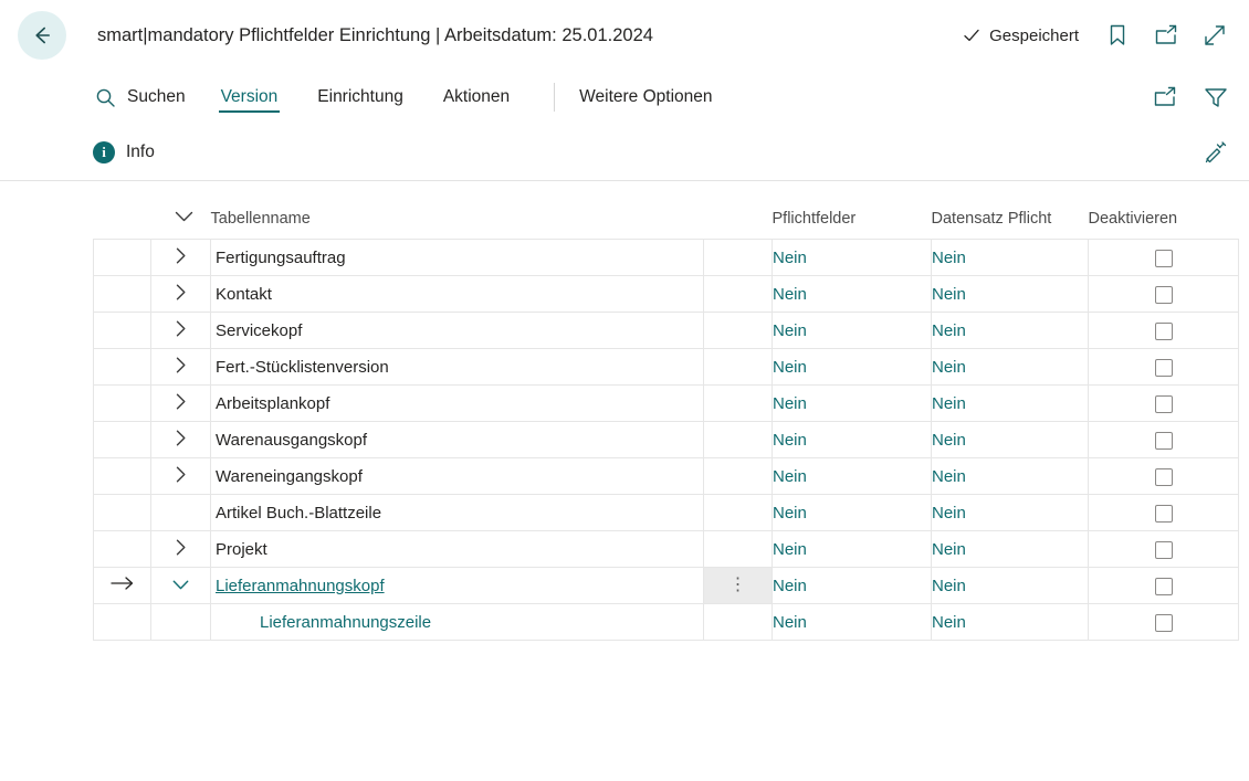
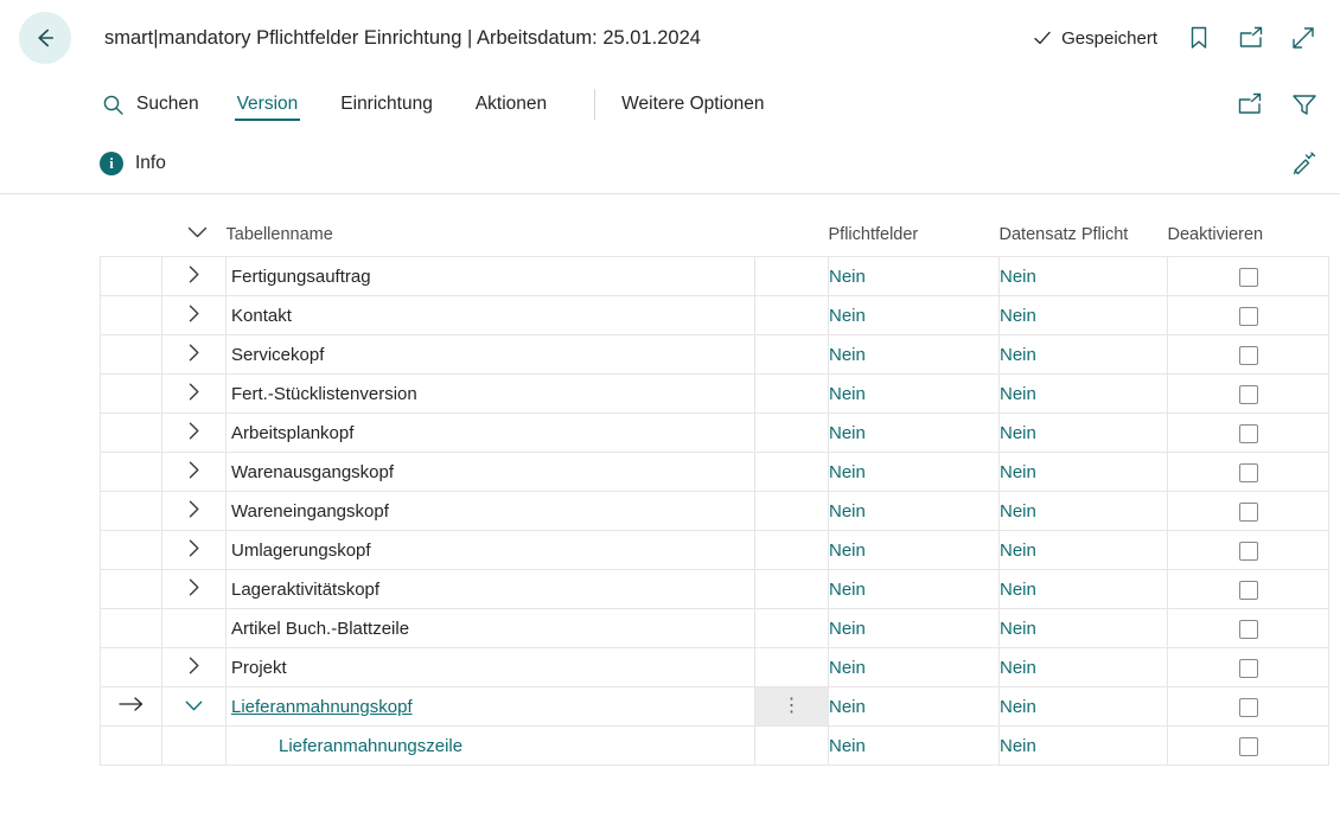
  smart|mandatory Pflichtfelder Einrichtung | Arbeitsdatum: 25.01.2024
  Gespeichert
  Suchen
  Version
  Einrichtung
  Aktionen
  Weitere Optionen
  i
  Info
  		Tabellenname		Pflichtfelder	Datensatz Pflicht	Deaktivieren
  		Fertigungsauftrag		Nein	Nein
  		Kontakt		Nein	Nein
  		Servicekopf		Nein	Nein
  		Fert.-Stücklistenversion		Nein	Nein
  		Arbeitsplankopf		Nein	Nein
  		Warenausgangskopf		Nein	Nein
  		Wareneingangskopf		Nein	Nein
+ 		Umlagerungskopf		Nein	Nein
+ 		Lageraktivitätskopf		Nein	Nein
  		Artikel Buch.-Blattzeile		Nein	Nein
  		Projekt		Nein	Nein
  		Lieferanmahnungskopf	⋮	Nein	Nein
  		Lieferanmahnungszeile		Nein	Nein
